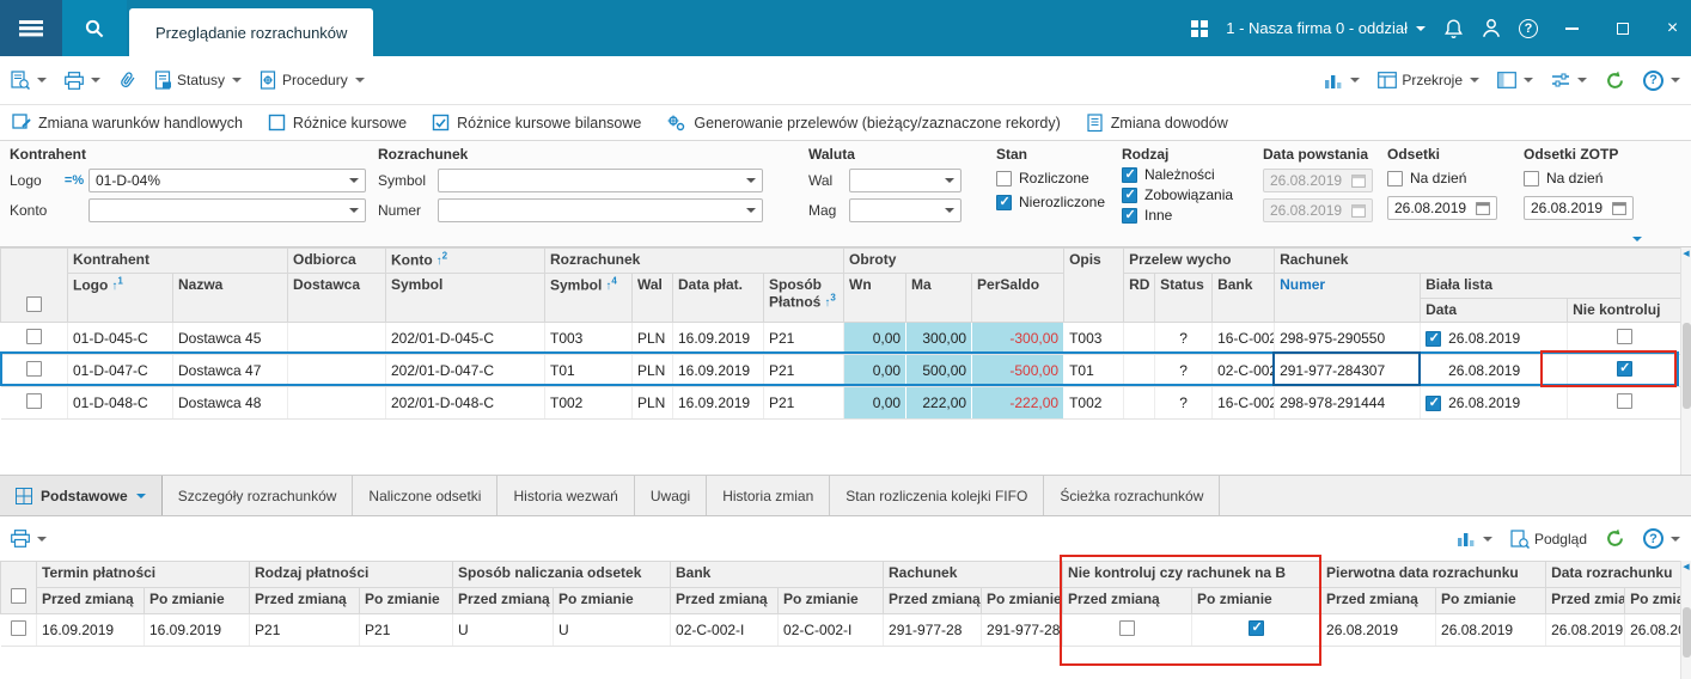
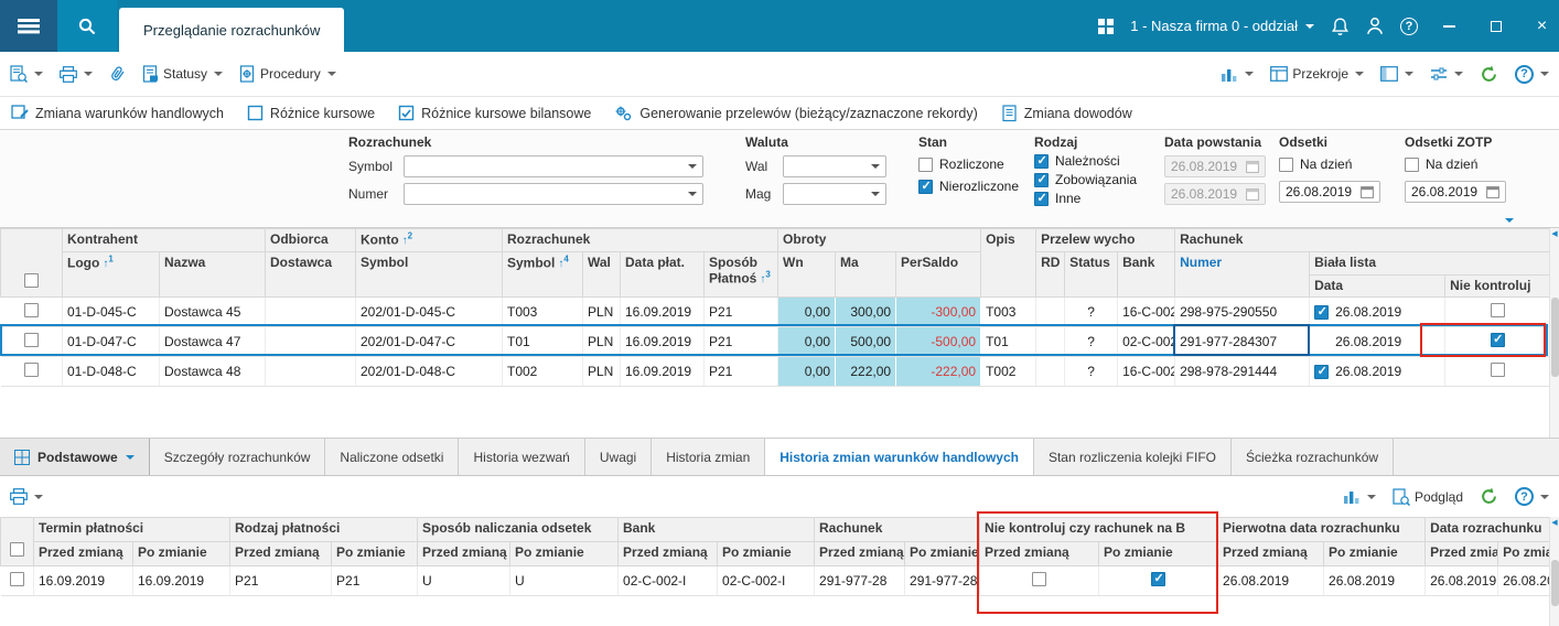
  Przeglądanie rozrachunków
  1 - Nasza firma 0 - oddział
  ?
  ×
  Statusy
  Procedury
  Przekroje
  ?
  Zmiana warunków handlowych
  Różnice kursowe
  Różnice kursowe bilansowe
  Generowanie przelewów (bieżący/zaznaczone rekordy)
  Zmiana dowodów
- Kontrahent
- Logo
- =%
- 01-D-04%
- Konto
  Rozrachunek
  Symbol
  Numer
  Waluta
  Wal
  Mag
  Stan
  Rozliczone
  Nierozliczone
  Rodzaj
  Należności
  Zobowiązania
  Inne
  Data powstania
  26.08.2019
  26.08.2019
  Odsetki
  Na dzień
  26.08.2019
  Odsetki ZOTP
  Na dzień
  26.08.2019
  	Kontrahent	Odbiorca	Konto ↑2	Rozrachunek	Obroty	Opis	Przelew wycho	Rachunek
  Logo ↑1	Nazwa	Dostawca	Symbol	Symbol ↑4	Wal	Data płat.	Sposób Płatnoś ↑3	Wn	Ma	PerSaldo	RD	Status	Bank	Numer	Biała lista
  Data	Nie kontroluj
  	01-D-045-C	Dostawca 45		202/01-D-045-C	T003	PLN	16.09.2019	P21	0,00	300,00	-300,00	T003		?	16-C-002	298-975-290550	26.08.2019
  	01-D-047-C	Dostawca 47		202/01-D-047-C	T01	PLN	16.09.2019	P21	0,00	500,00	-500,00	T01		?	02-C-002	291-977-284307	26.08.2019
  	01-D-048-C	Dostawca 48		202/01-D-048-C	T002	PLN	16.09.2019	P21	0,00	222,00	-222,00	T002		?	16-C-002	298-978-291444	26.08.2019
  Podstawowe
  Szczegóły rozrachunków
  Naliczone odsetki
  Historia wezwań
  Uwagi
  Historia zmian
+ Historia zmian warunków handlowych
  Stan rozliczenia kolejki FIFO
  Ścieżka rozrachunków
  Podgląd
  ?
  	Termin płatności	Rodzaj płatności	Sposób naliczania odsetek	Bank	Rachunek	Nie kontroluj czy rachunek na B	Pierwotna data rozrachunku	Data rozrachunku
  Przed zmianą	Po zmianie	Przed zmianą	Po zmianie	Przed zmianą	Po zmianie	Przed zmianą	Po zmianie	Przed zmianą	Po zmianie	Przed zmianą	Po zmianie	Przed zmianą	Po zmianie	Przed zmia	Po zmi
  	16.09.2019	16.09.2019	P21	P21	U	U	02-C-002-I	02-C-002-I	291-977-28	291-977-28			26.08.2019	26.08.2019	26.08.2019	26.08.2
